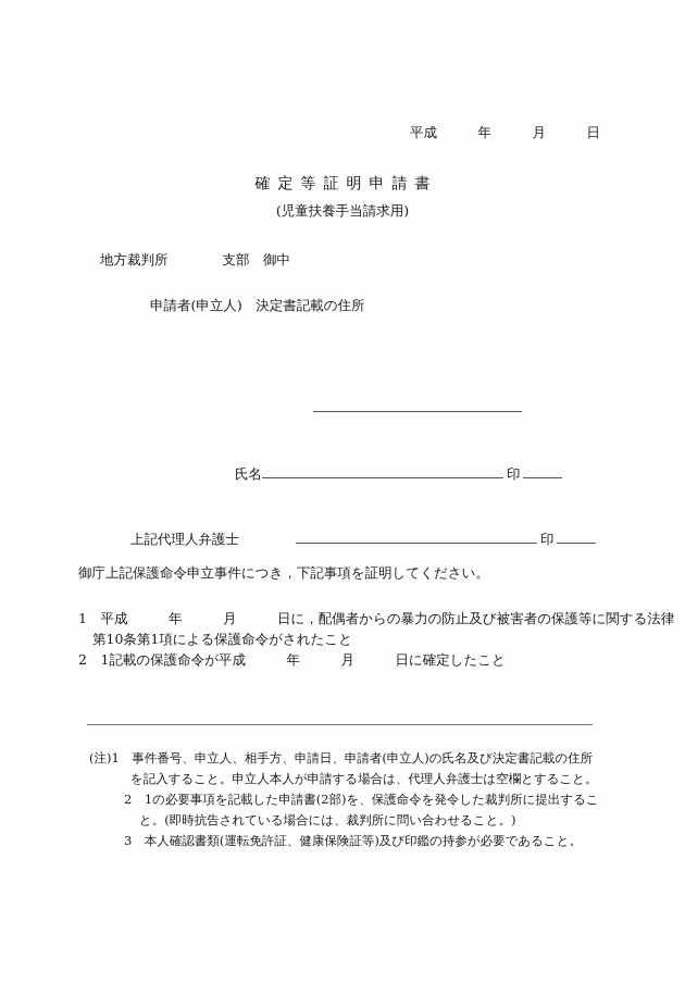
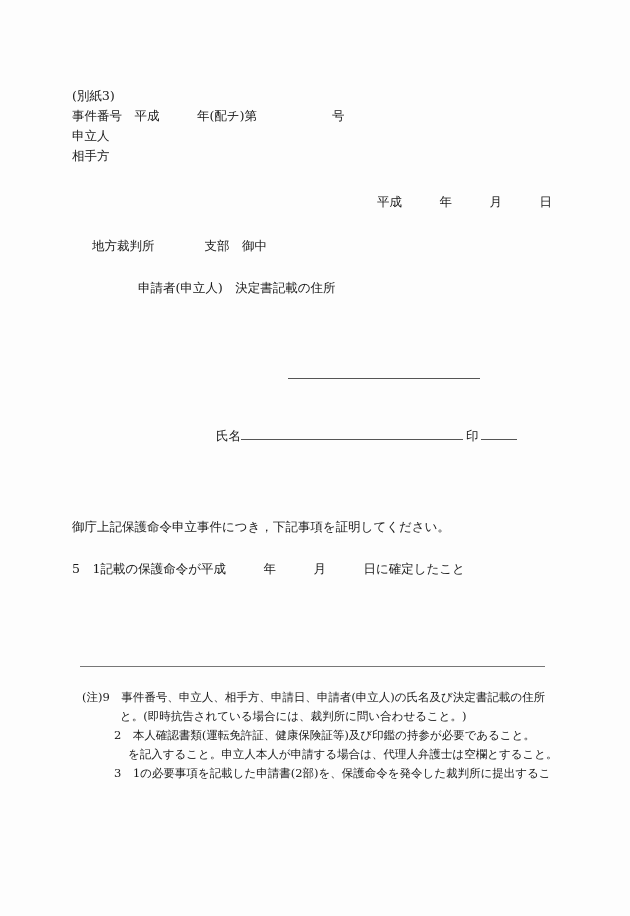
+ (別紙3)
+ 事件番号 平成 年(配チ)第 号
+ 申立人
+ 相手方
  平成 年 月 日
- 確定等証明申請書
- (児童扶養手当請求用)
  地方裁判所 支部 御中
  申請者(申立人) 決定書記載の住所
  氏名 印
- 上記代理人弁護士 印
  御庁上記保護命令申立事件につき，下記事項を証明してください。
- 1 平成 年 月 日に，配偶者からの暴力の防止及び被害者の保護等に関する法律
- 第10条第1項による保護命令がされたこと
- 2 1記載の保護命令が平成 年 月 日に確定したこと
+ 5 1記載の保護命令が平成 年 月 日に確定したこと
- (注)1 事件番号、申立人、相手方、申請日、申請者(申立人)の氏名及び決定書記載の住所
+ (注)9 事件番号、申立人、相手方、申請日、申請者(申立人)の氏名及び決定書記載の住所
- を記入すること。申立人本人が申請する場合は、代理人弁護士は空欄とすること。
+ と。(即時抗告されている場合には、裁判所に問い合わせること。)
- 2 1の必要事項を記載した申請書(2部)を、保護命令を発令した裁判所に提出するこ
+ 2 本人確認書類(運転免許証、健康保険証等)及び印鑑の持参が必要であること。
- と。(即時抗告されている場合には、裁判所に問い合わせること。)
+ を記入すること。申立人本人が申請する場合は、代理人弁護士は空欄とすること。
- 3 本人確認書類(運転免許証、健康保険証等)及び印鑑の持参が必要であること。
+ 3 1の必要事項を記載した申請書(2部)を、保護命令を発令した裁判所に提出するこ
